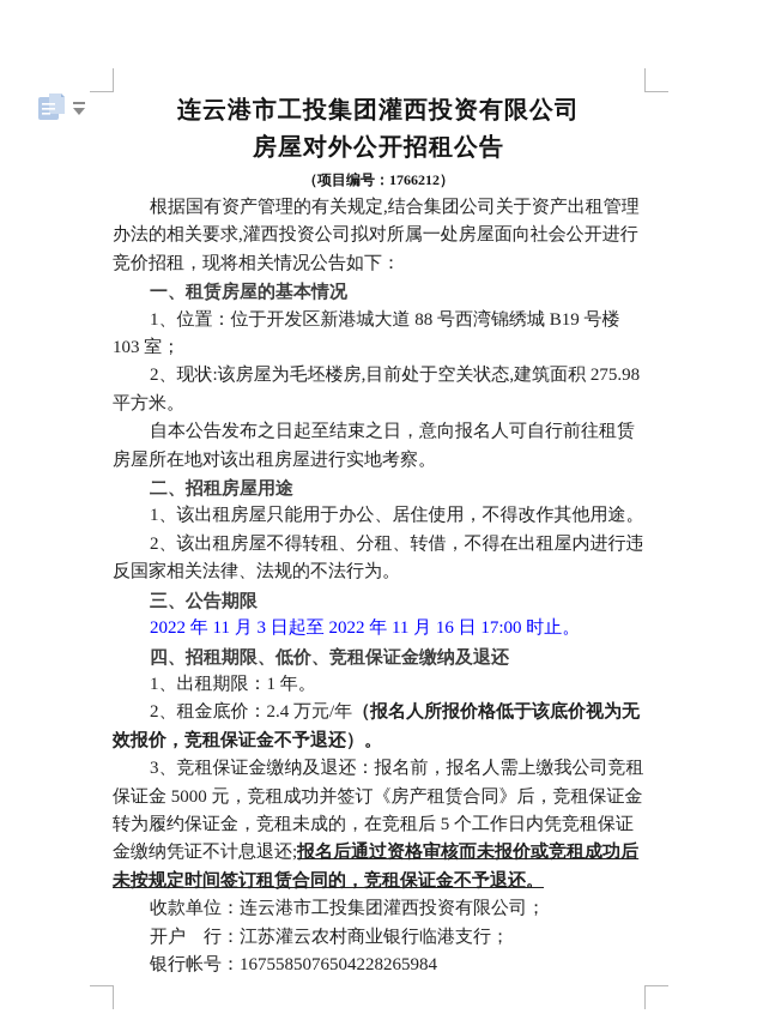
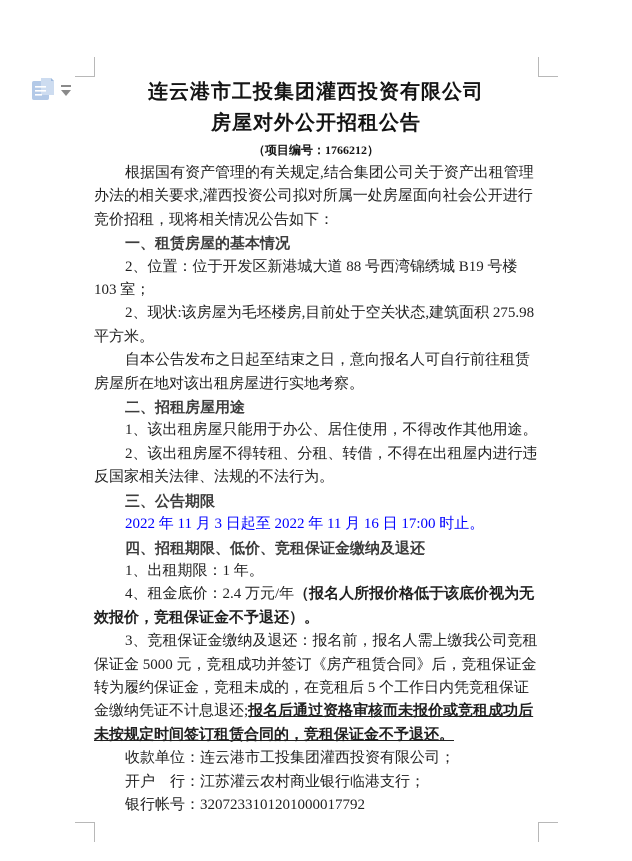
  连云港市工投集团灌西投资有限公司
  房屋对外公开招租公告
  （项目编号：1766212）
  根据国有资产管理的有关规定,结合集团公司关于资产出租管理办法的相关要求,灌西投资公司拟对所属一处房屋面向社会公开进行竞价招租，现将相关情况公告如下：
  一、租赁房屋的基本情况
- 1、位置：位于开发区新港城大道 88 号西湾锦绣城 B19 号楼 103 室；
+ 2、位置：位于开发区新港城大道 88 号西湾锦绣城 B19 号楼 103 室；
  2、现状:该房屋为毛坯楼房,目前处于空关状态,建筑面积 275.98 平方米。
  自本公告发布之日起至结束之日，意向报名人可自行前往租赁房屋所在地对该出租房屋进行实地考察。
  二、招租房屋用途
  1、该出租房屋只能用于办公、居住使用，不得改作其他用途。
  2、该出租房屋不得转租、分租、转借，不得在出租屋内进行违反国家相关法律、法规的不法行为。
  三、公告期限
  2022 年 11 月 3 日起至 2022 年 11 月 16 日 17:00 时止。
  四、招租期限、低价、竞租保证金缴纳及退还
  1、出租期限：1 年。
- 2、租金底价：2.4 万元/年（报名人所报价格低于该底价视为无效报价，竞租保证金不予退还）。
+ 4、租金底价：2.4 万元/年（报名人所报价格低于该底价视为无效报价，竞租保证金不予退还）。
  3、竞租保证金缴纳及退还：报名前，报名人需上缴我公司竞租保证金 5000 元，竞租成功并签订《房产租赁合同》后，竞租保证金转为履约保证金，竞租未成的，在竞租后 5 个工作日内凭竞租保证金缴纳凭证不计息退还;报名后通过资格审核而未报价或竞租成功后未按规定时间签订租赁合同的，竞租保证金不予退还。
  收款单位：连云港市工投集团灌西投资有限公司；
  开户 行：江苏灌云农村商业银行临港支行；
- 银行帐号：1675585076504228265984
+ 银行帐号：3207233101201000017792
